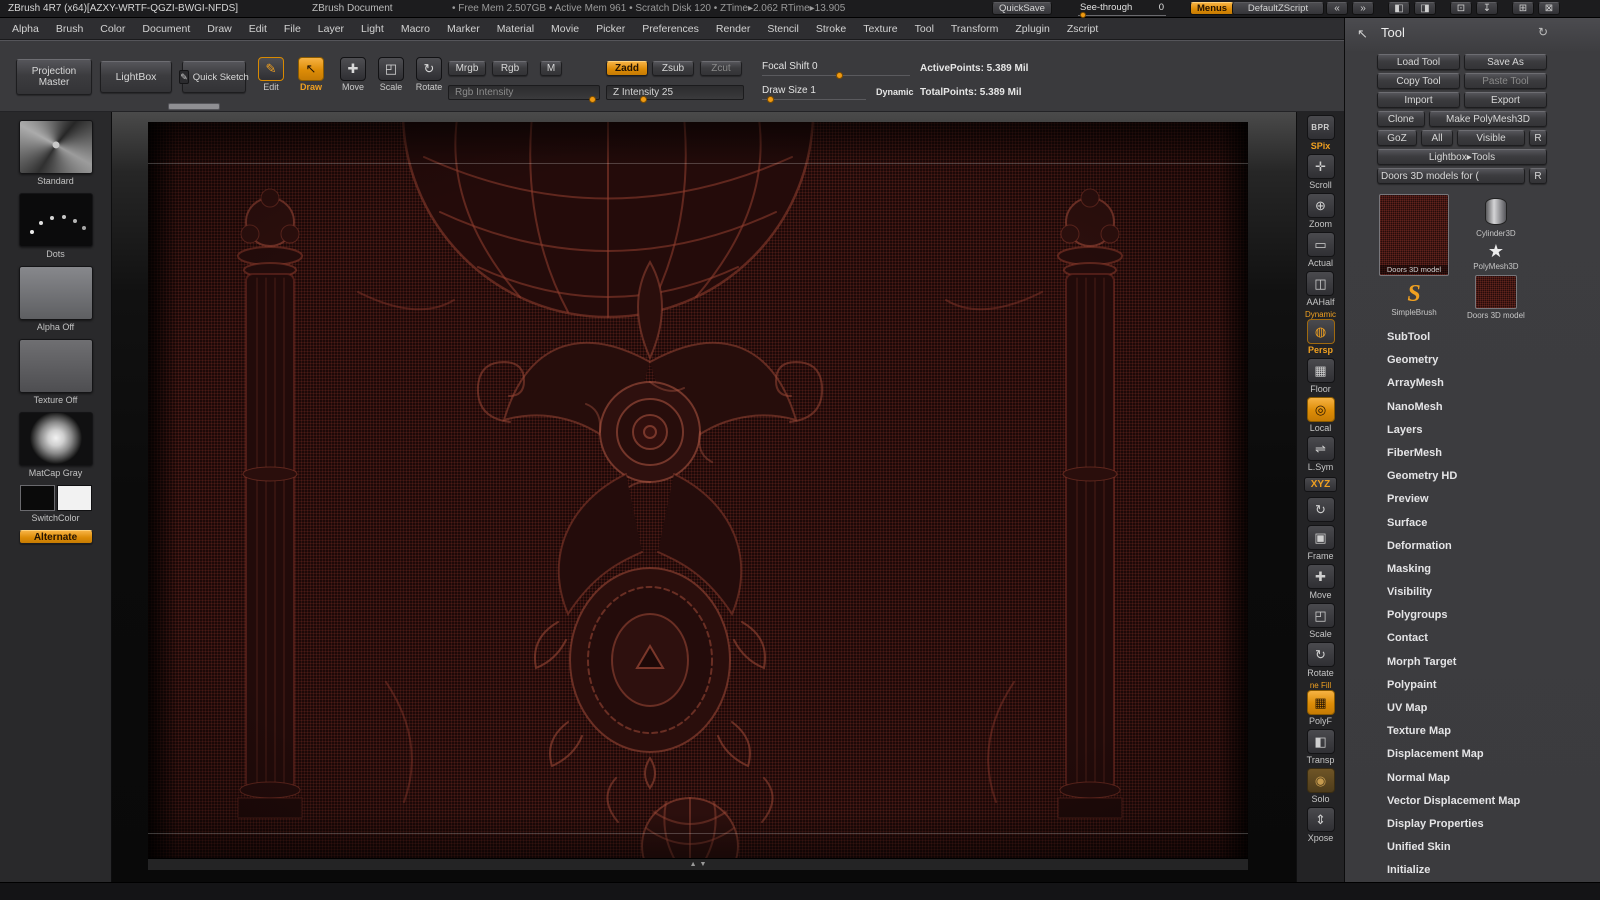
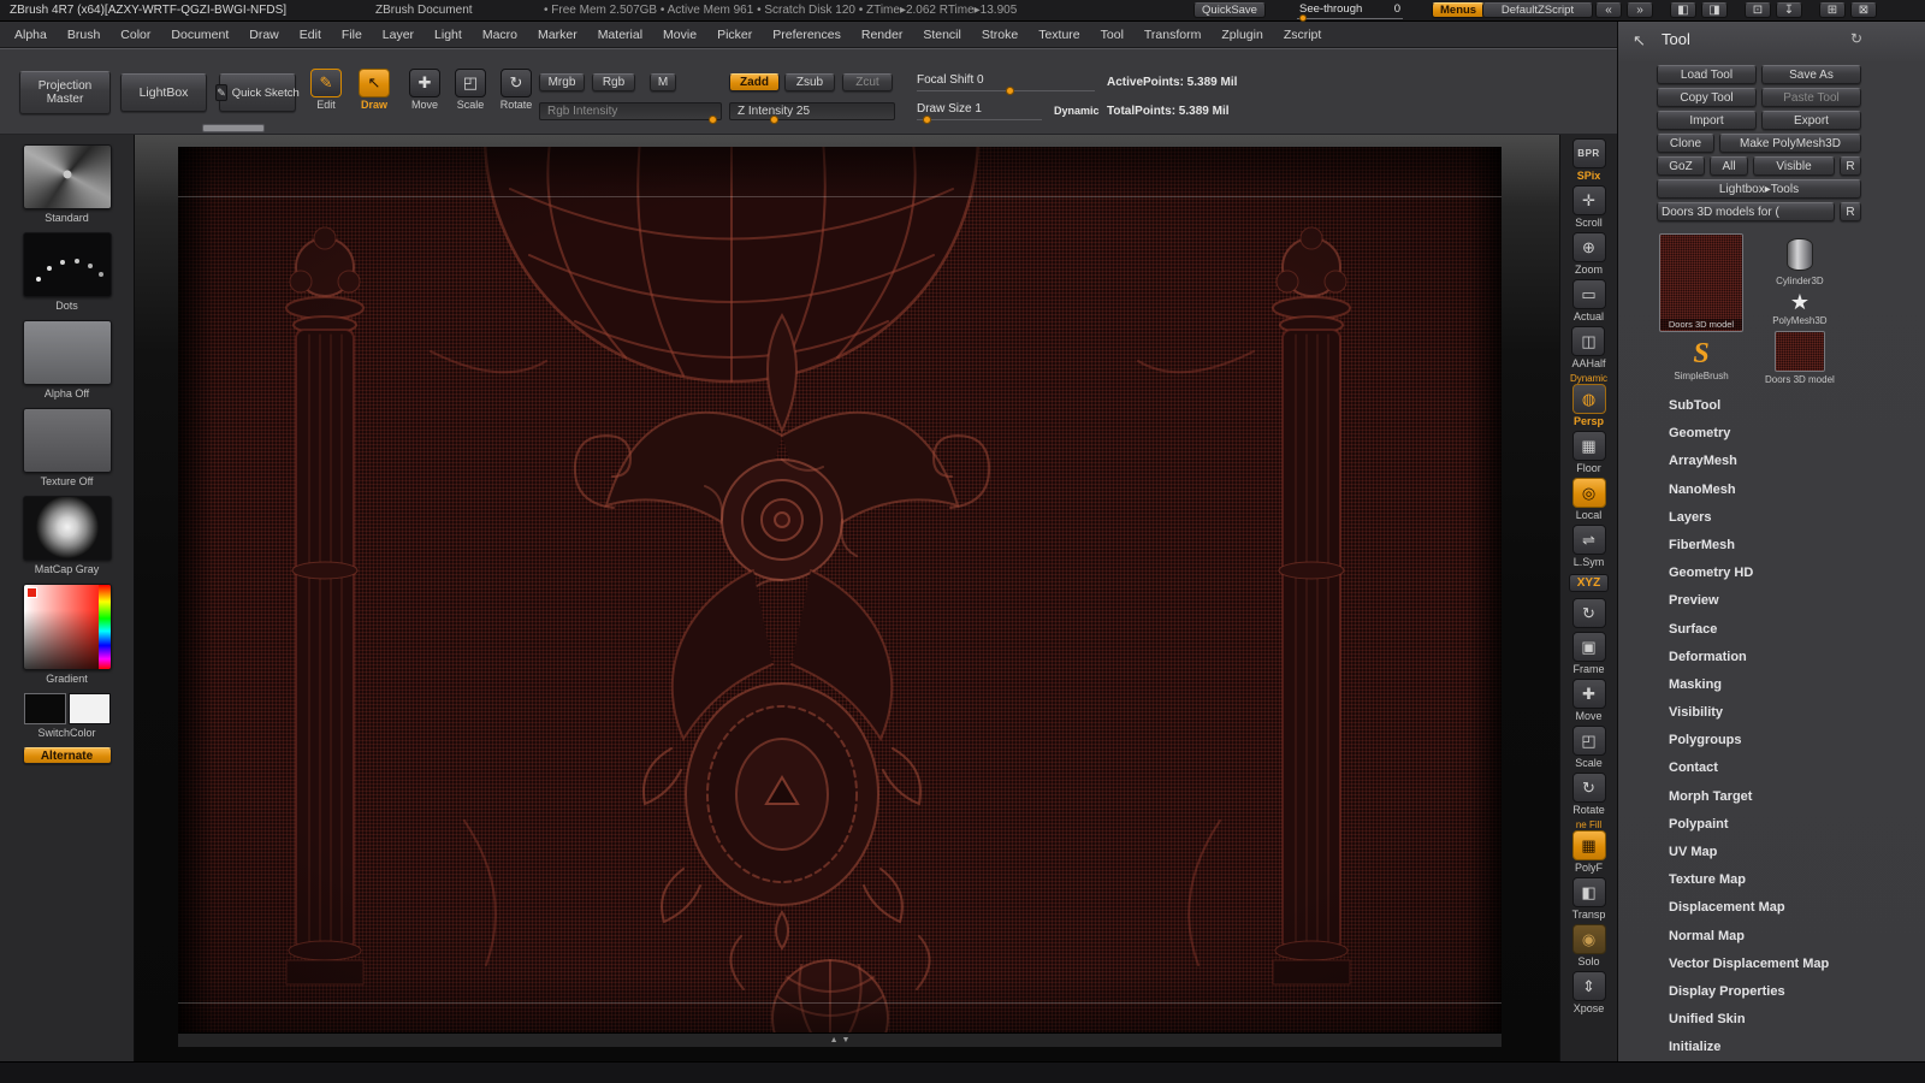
  ZBrush 4R7 (x64)[AZXY-WRTF-QGZI-BWGI-NFDS]
  ZBrush Document
  • Free Mem 2.507GB • Active Mem 961 • Scratch Disk 120 • ZTime▸2.062 RTime▸13.905
  QuickSave
  See-through
  0
  Menus
  DefaultZScript
  «
  »
  ◧
  ◨
  ⊡
  ↧
  ⊞
  ⊠
  Alpha
  Brush
  Color
  Document
  Draw
  Edit
  File
  Layer
  Light
  Macro
  Marker
  Material
  Movie
  Picker
  Preferences
  Render
  Stencil
  Stroke
  Texture
  Tool
  Transform
  Zplugin
  Zscript
  Projection Master
  LightBox
  ✎
  Quick Sketch
  ✎
  Edit
  ↖
  Draw
  ✚
  Move
  ◰
  Scale
  ↻
  Rotate
  Mrgb
  Rgb
  M
  Zadd
  Zsub
  Zcut
  Rgb Intensity
  Z Intensity 25
  Focal Shift 0
  Draw Size 1
  Dynamic
  ActivePoints: 5.389 Mil
  TotalPoints: 5.389 Mil
  Standard
  Dots
  Alpha Off
  Texture Off
  MatCap Gray
+ Gradient
  SwitchColor
  Alternate
  BPR
  SPix
  ✛
  Scroll
  ⊕
  Zoom
  ▭
  Actual
  ◫
  AAHalf
  Dynamic
  ◍
  Persp
  ▦
  Floor
  ◎
  Local
  ⇌
  L.Sym
  XYZ
  ↻
  ▣
  Frame
  ✚
  Move
  ◰
  Scale
  ↻
  Rotate
  ne Fill
  ▦
  PolyF
  ◧
  Transp
  ◉
  Solo
  ⇕
  Xpose
  ↖
  Tool
  ↻
  Load Tool
  Save As
  Copy Tool
  Paste Tool
  Import
  Export
  Clone
  Make PolyMesh3D
  GoZ
  All
  Visible
  R
  Lightbox▸Tools
  Doors 3D models for (
  R
  Doors 3D model
  S
  SimpleBrush
  Cylinder3D
  ★
  PolyMesh3D
  Doors 3D model
  SubTool
  Geometry
  ArrayMesh
  NanoMesh
  Layers
  FiberMesh
  Geometry HD
  Preview
  Surface
  Deformation
  Masking
  Visibility
  Polygroups
  Contact
  Morph Target
  Polypaint
  UV Map
  Texture Map
  Displacement Map
  Normal Map
  Vector Displacement Map
  Display Properties
  Unified Skin
  Initialize
